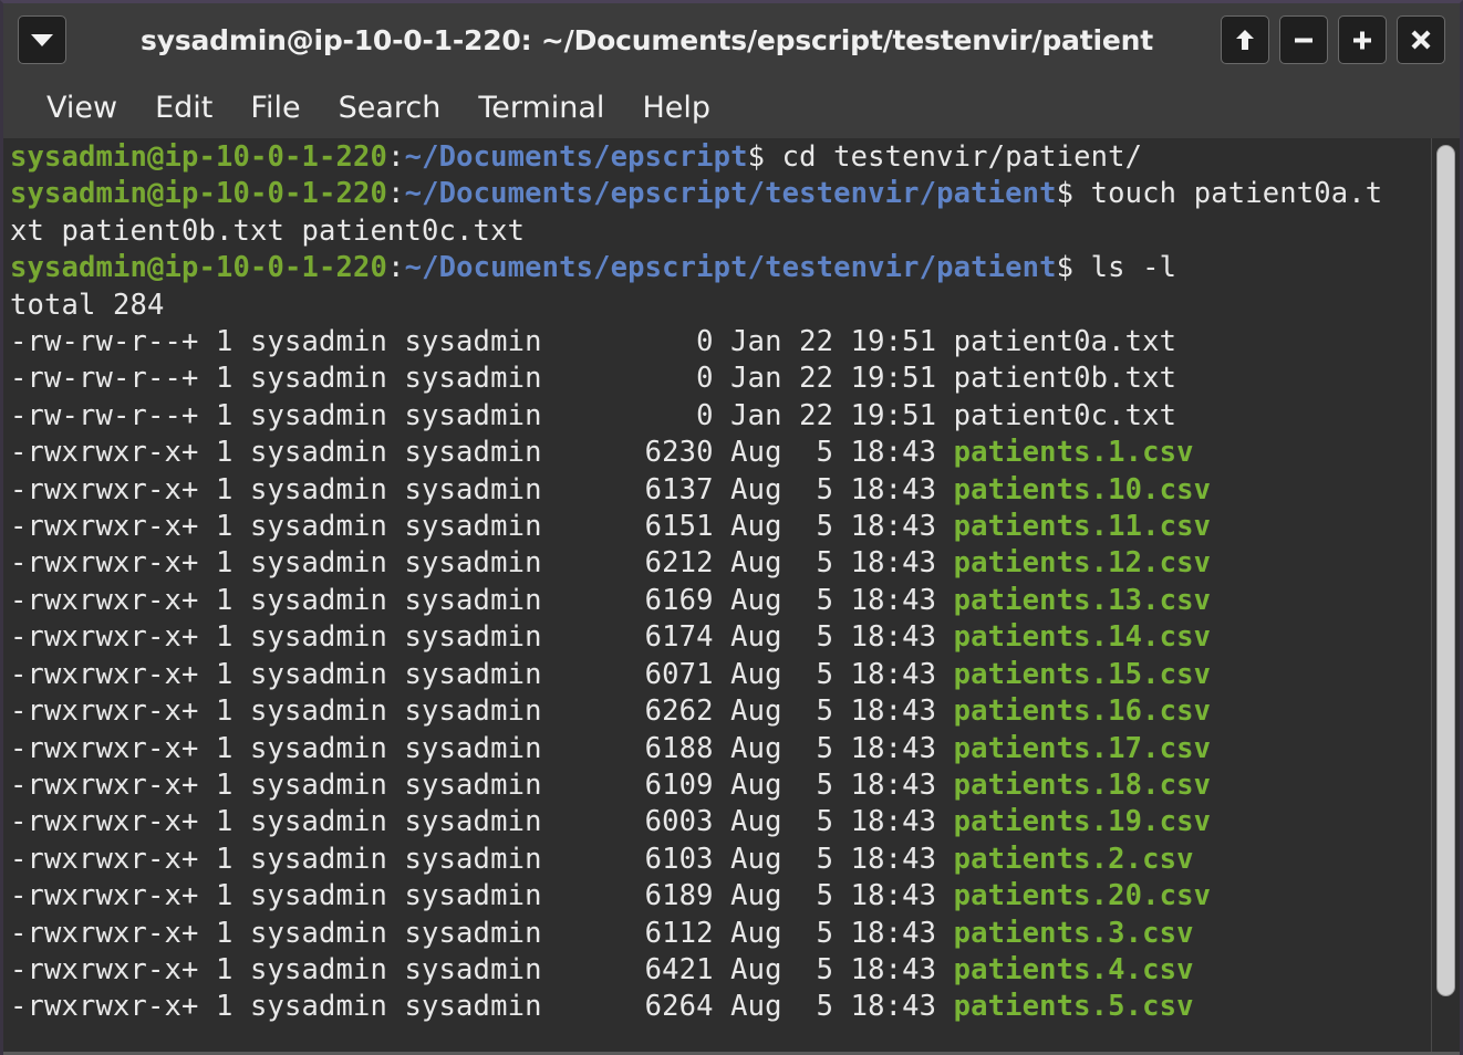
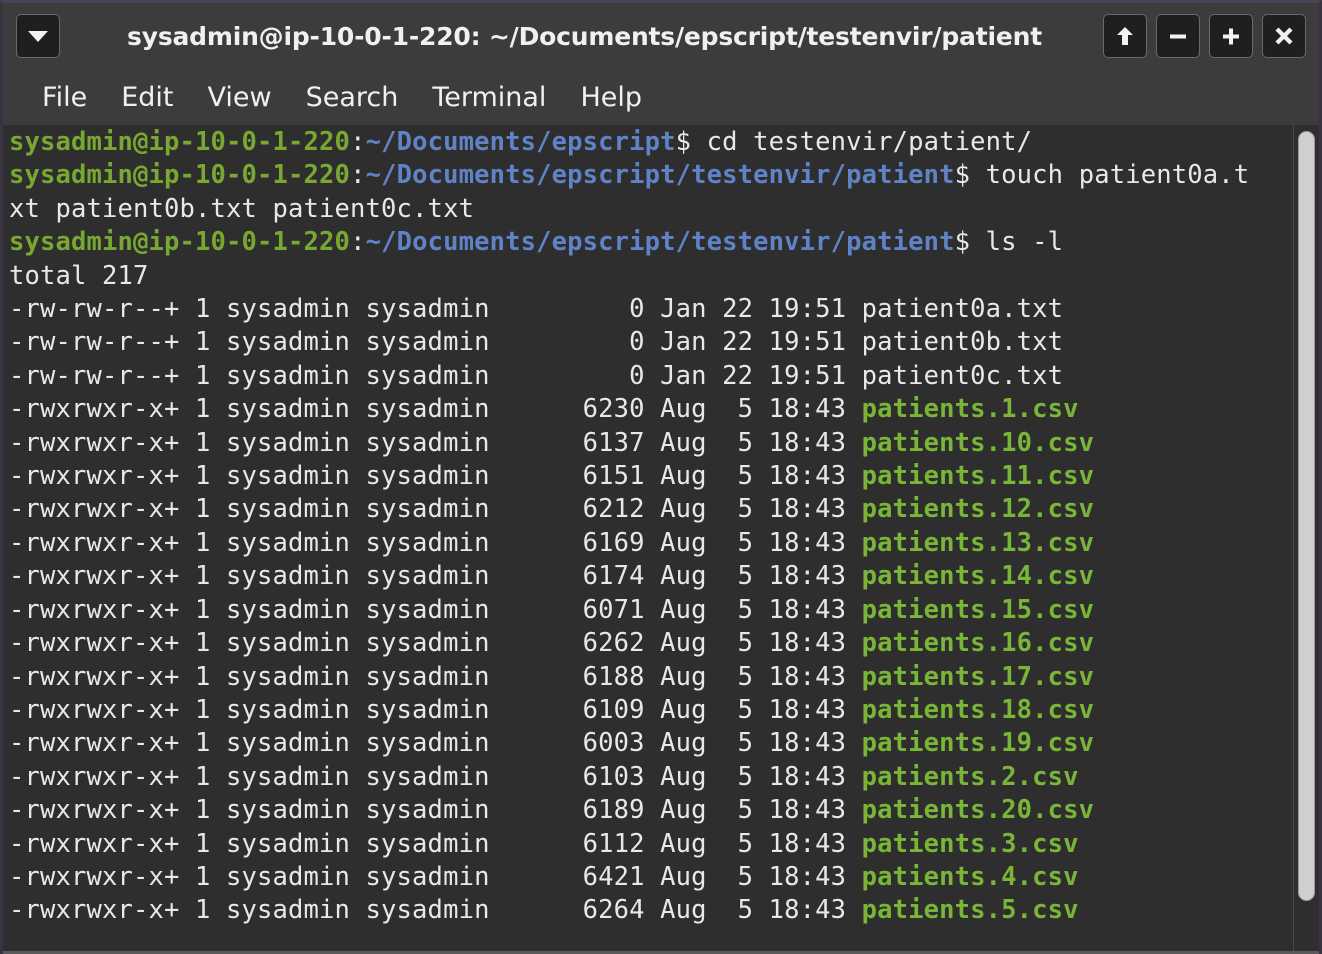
  sysadmin@ip-10-0-1-220: ~/Documents/epscript/testenvir/patient
- View
+ File
  Edit
- File
+ View
  Search
  Terminal
  Help
  sysadmin@ip-10-0-1-220:~/Documents/epscript$ cd testenvir/patient/
  sysadmin@ip-10-0-1-220:~/Documents/epscript/testenvir/patient$ touch patient0a.t
  xt patient0b.txt patient0c.txt
  sysadmin@ip-10-0-1-220:~/Documents/epscript/testenvir/patient$ ls -l
- total 284
+ total 217
  -rw-rw-r--+ 1 sysadmin sysadmin 0 Jan 22 19:51 patient0a.txt
  -rw-rw-r--+ 1 sysadmin sysadmin 0 Jan 22 19:51 patient0b.txt
  -rw-rw-r--+ 1 sysadmin sysadmin 0 Jan 22 19:51 patient0c.txt
  -rwxrwxr-x+ 1 sysadmin sysadmin 6230 Aug 5 18:43 patients.1.csv
  -rwxrwxr-x+ 1 sysadmin sysadmin 6137 Aug 5 18:43 patients.10.csv
  -rwxrwxr-x+ 1 sysadmin sysadmin 6151 Aug 5 18:43 patients.11.csv
  -rwxrwxr-x+ 1 sysadmin sysadmin 6212 Aug 5 18:43 patients.12.csv
  -rwxrwxr-x+ 1 sysadmin sysadmin 6169 Aug 5 18:43 patients.13.csv
  -rwxrwxr-x+ 1 sysadmin sysadmin 6174 Aug 5 18:43 patients.14.csv
  -rwxrwxr-x+ 1 sysadmin sysadmin 6071 Aug 5 18:43 patients.15.csv
  -rwxrwxr-x+ 1 sysadmin sysadmin 6262 Aug 5 18:43 patients.16.csv
  -rwxrwxr-x+ 1 sysadmin sysadmin 6188 Aug 5 18:43 patients.17.csv
  -rwxrwxr-x+ 1 sysadmin sysadmin 6109 Aug 5 18:43 patients.18.csv
  -rwxrwxr-x+ 1 sysadmin sysadmin 6003 Aug 5 18:43 patients.19.csv
  -rwxrwxr-x+ 1 sysadmin sysadmin 6103 Aug 5 18:43 patients.2.csv
  -rwxrwxr-x+ 1 sysadmin sysadmin 6189 Aug 5 18:43 patients.20.csv
  -rwxrwxr-x+ 1 sysadmin sysadmin 6112 Aug 5 18:43 patients.3.csv
  -rwxrwxr-x+ 1 sysadmin sysadmin 6421 Aug 5 18:43 patients.4.csv
  -rwxrwxr-x+ 1 sysadmin sysadmin 6264 Aug 5 18:43 patients.5.csv
